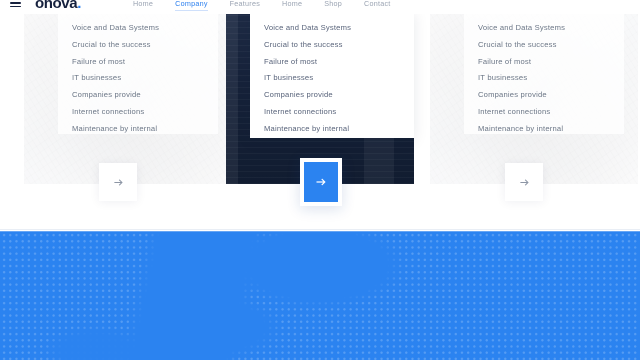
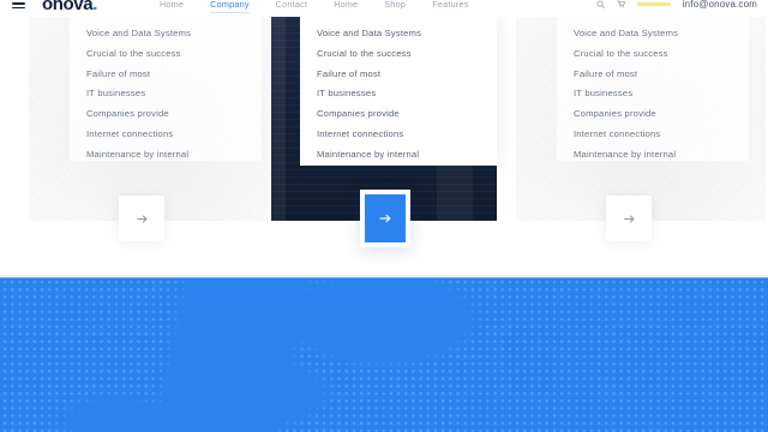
  onova.
  Home
  Company
- Features
+ Contact
  Home
  Shop
- Contact
+ Features
+ info@onova.com
  Voice and Data Systems
  Crucial to the success
  Failure of most
  IT businesses
  Companies provide
  Internet connections
  Maintenance by internal
  Voice and Data Systems
  Crucial to the success
  Failure of most
  IT businesses
  Companies provide
  Internet connections
  Maintenance by internal
  Voice and Data Systems
  Crucial to the success
  Failure of most
  IT businesses
  Companies provide
  Internet connections
  Maintenance by internal
